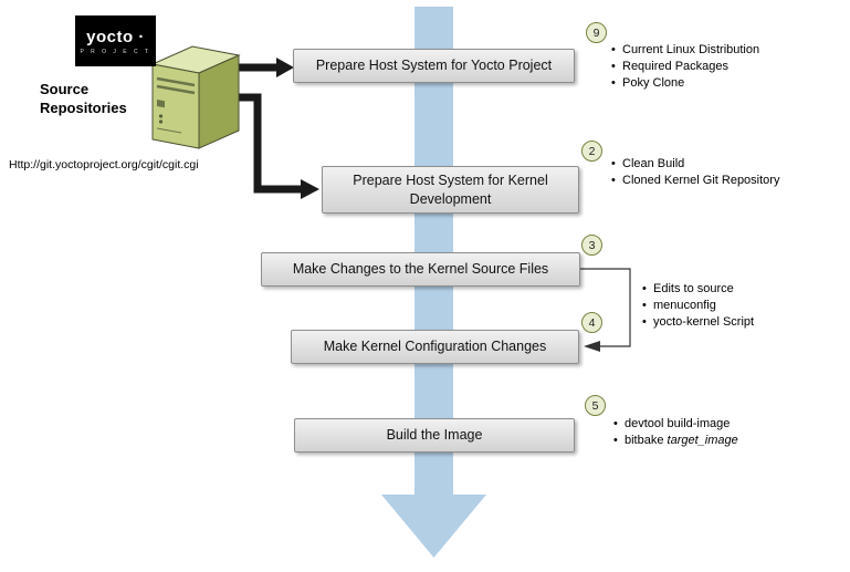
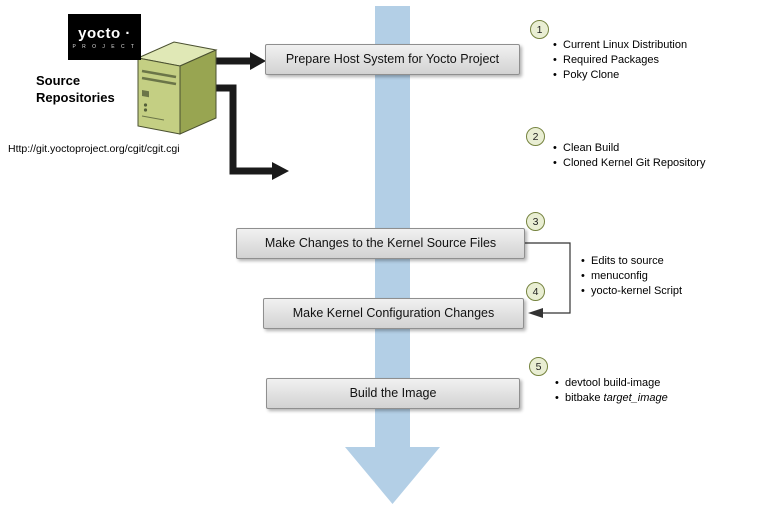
  yocto ·
  Source Repositories
  Http://git.yoctoproject.org/cgit/cgit.cgi
  Prepare Host System for Yocto Project
- Prepare Host System for Kernel Development
  Make Changes to the Kernel Source Files
  Make Kernel Configuration Changes
  Build the Image
- 9
+ 1
  2
  3
  4
  5
  Current Linux Distribution
  Required Packages
  Poky Clone
  Clean Build
  Cloned Kernel Git Repository
  Edits to source
  menuconfig
  yocto-kernel Script
  devtool build-image
  bitbake target_image
